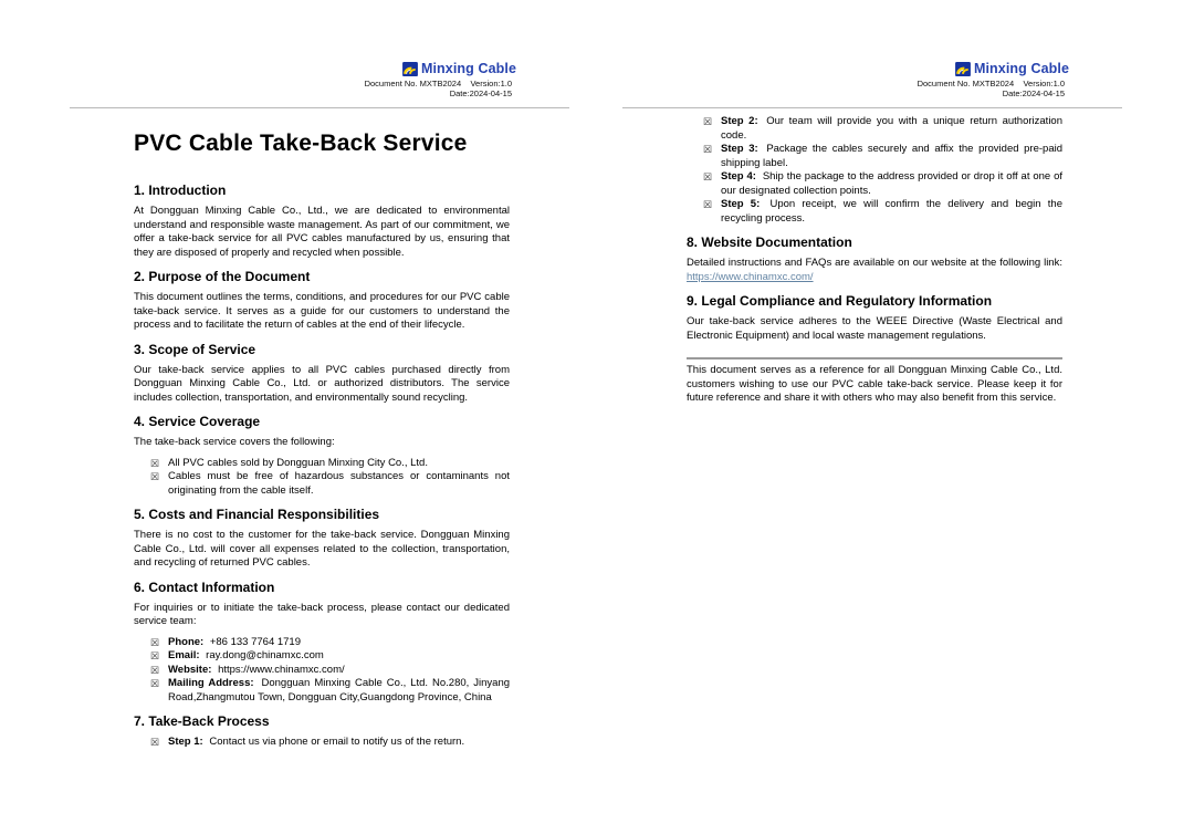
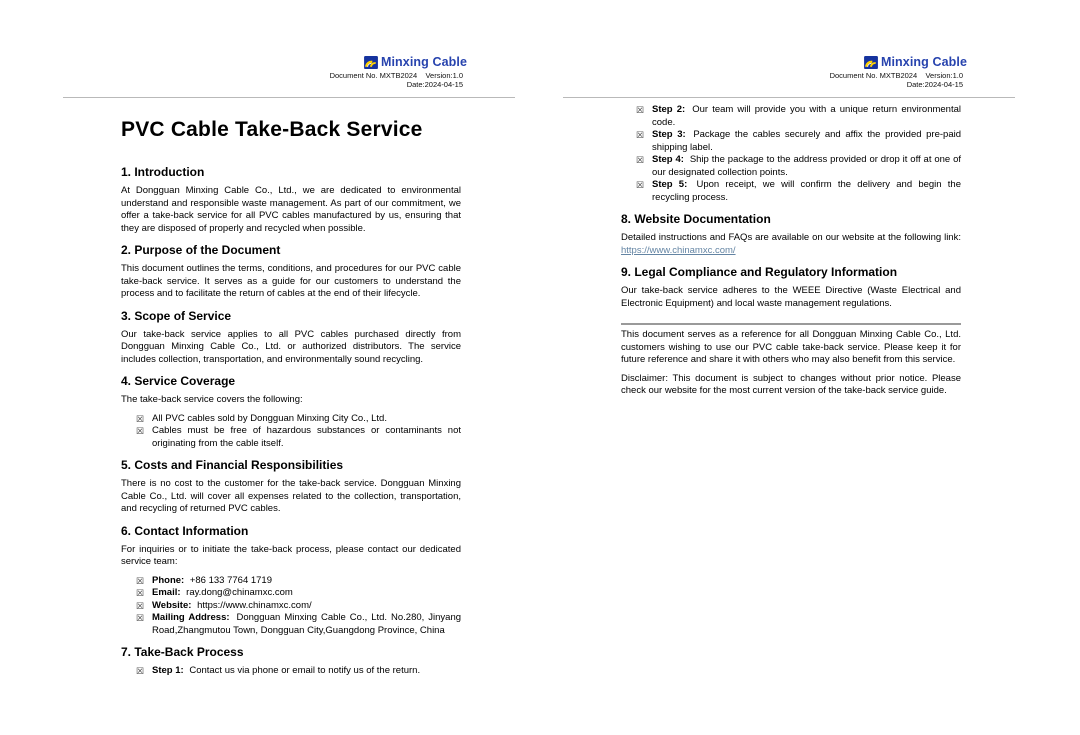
  Minxing Cable
  Document No. MXTB2024 Version:1.0
  Date:2024-04-15
  PVC Cable Take-Back Service
  1. Introduction
  At Dongguan Minxing Cable Co., Ltd., we are dedicated to environmental understand and responsible waste management. As part of our commitment, we offer a take-back service for all PVC cables manufactured by us, ensuring that they are disposed of properly and recycled when possible.
  2. Purpose of the Document
  This document outlines the terms, conditions, and procedures for our PVC cable take-back service. It serves as a guide for our customers to understand the process and to facilitate the return of cables at the end of their lifecycle.
  3. Scope of Service
  Our take-back service applies to all PVC cables purchased directly from Dongguan Minxing Cable Co., Ltd. or authorized distributors. The service includes collection, transportation, and environmentally sound recycling.
  4. Service Coverage
  The take-back service covers the following:
  ☒
  All PVC cables sold by Dongguan Minxing City Co., Ltd.
  ☒
  Cables must be free of hazardous substances or contaminants not originating from the cable itself.
  5. Costs and Financial Responsibilities
  There is no cost to the customer for the take-back service. Dongguan Minxing Cable Co., Ltd. will cover all expenses related to the collection, transportation, and recycling of returned PVC cables.
  6. Contact Information
  For inquiries or to initiate the take-back process, please contact our dedicated service team:
  ☒
  Phone: +86 133 7764 1719
  ☒
  Email: ray.dong@chinamxc.com
  ☒
  Website: https://www.chinamxc.com/
  ☒
  Mailing Address: Dongguan Minxing Cable Co., Ltd. No.280, Jinyang Road,Zhangmutou Town, Dongguan City,Guangdong Province, China
  7. Take-Back Process
  ☒
  Step 1: Contact us via phone or email to notify us of the return.
  Minxing Cable
  Document No. MXTB2024 Version:1.0
  Date:2024-04-15
  ☒
- Step 2: Our team will provide you with a unique return authorization code.
+ Step 2: Our team will provide you with a unique return environmental code.
  ☒
  Step 3: Package the cables securely and affix the provided pre-paid shipping label.
  ☒
  Step 4: Ship the package to the address provided or drop it off at one of our designated collection points.
  ☒
  Step 5: Upon receipt, we will confirm the delivery and begin the recycling process.
  8. Website Documentation
  Detailed instructions and FAQs are available on our website at the following link: https://www.chinamxc.com/
  9. Legal Compliance and Regulatory Information
  Our take-back service adheres to the WEEE Directive (Waste Electrical and Electronic Equipment) and local waste management regulations.
  This document serves as a reference for all Dongguan Minxing Cable Co., Ltd. customers wishing to use our PVC cable take-back service. Please keep it for future reference and share it with others who may also benefit from this service.
+ Disclaimer: This document is subject to changes without prior notice. Please check our website for the most current version of the take-back service guide.
